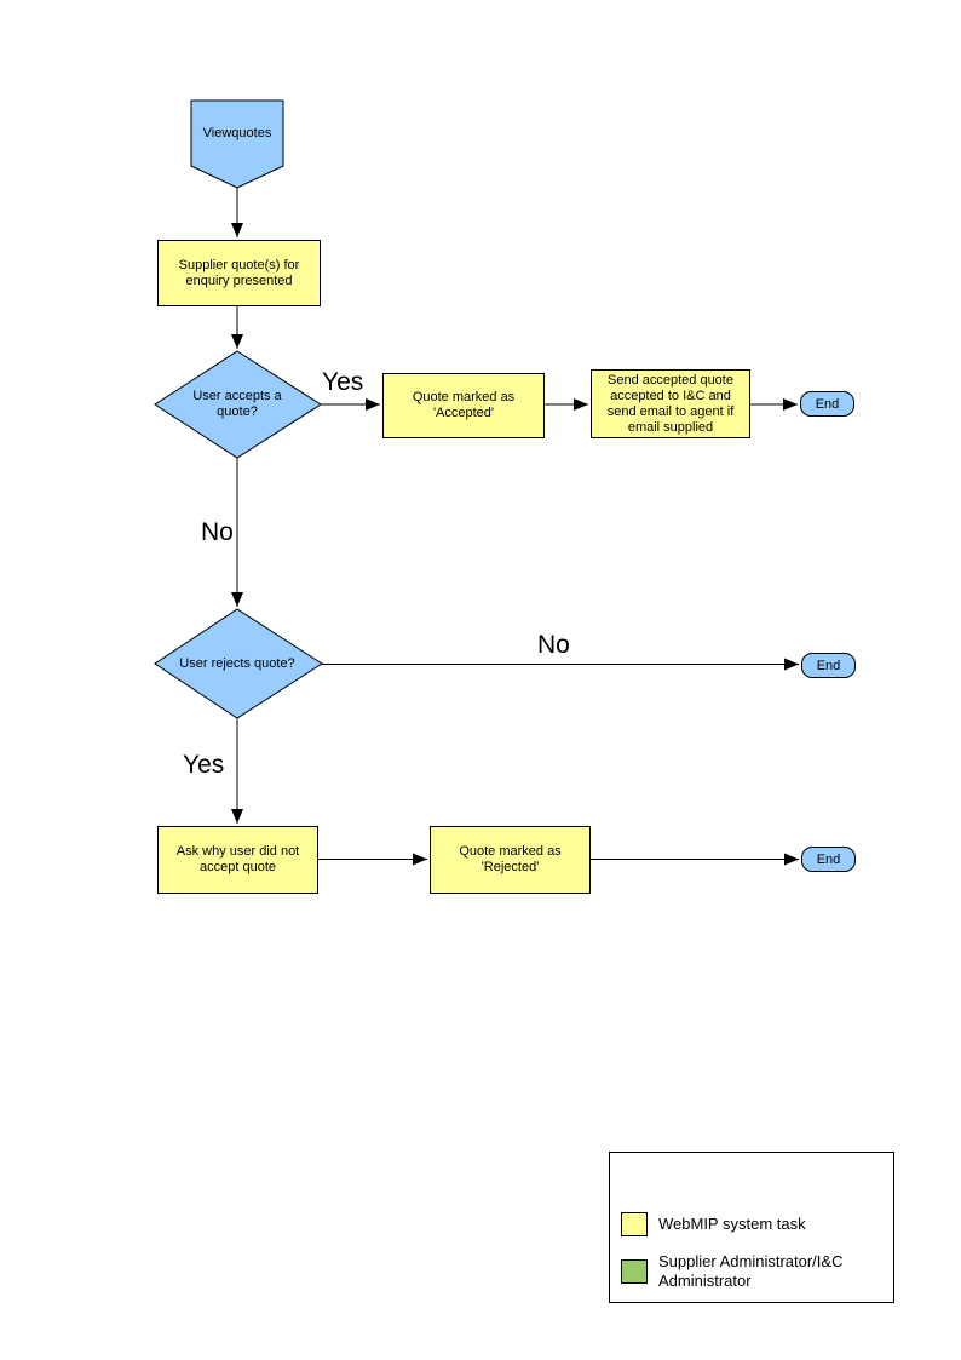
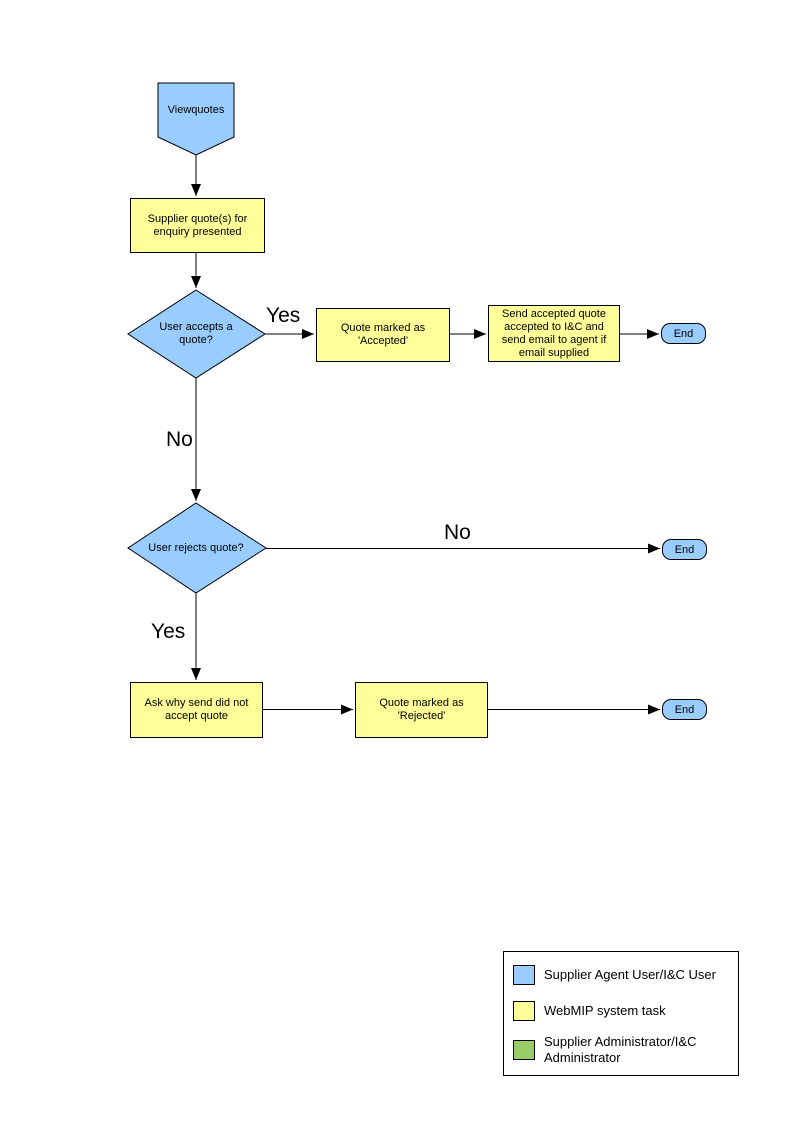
  Viewquotes
  Supplier quote(s) for enquiry presented
  User accepts a quote?
  Quote marked as 'Accepted'
  Send accepted quote accepted to I&C and send email to agent if email supplied
  End
  User rejects quote?
  End
- Ask why user did not accept quote
+ Ask why send did not accept quote
  Quote marked as 'Rejected'
  End
  Yes
  No
  No
  Yes
+ Supplier Agent User/I&C User
  WebMIP system task
  Supplier Administrator/I&C Administrator
